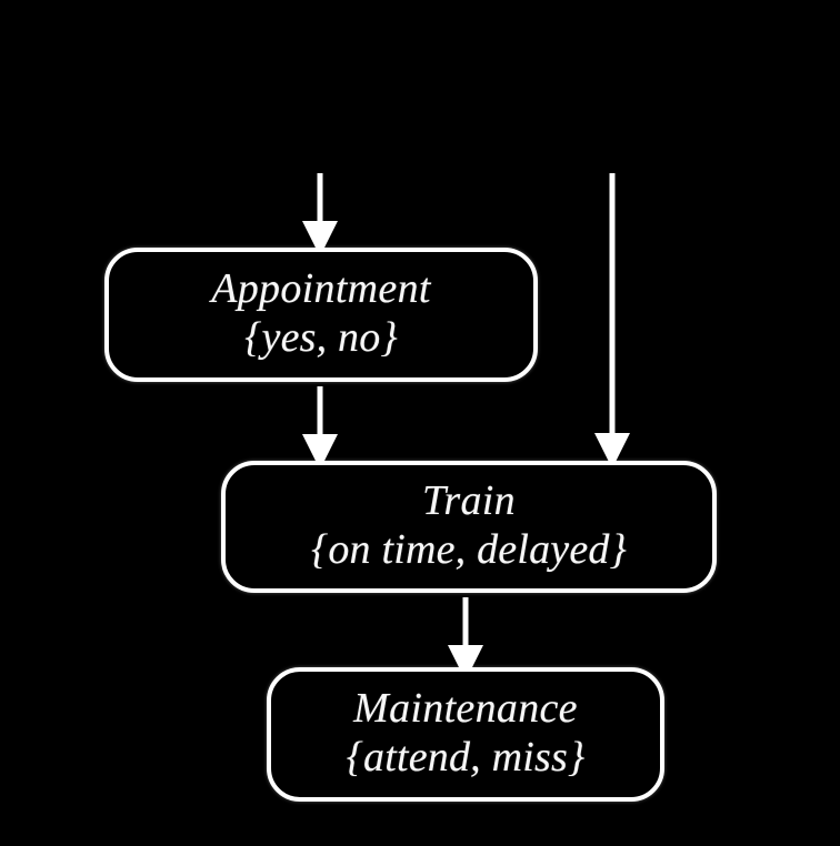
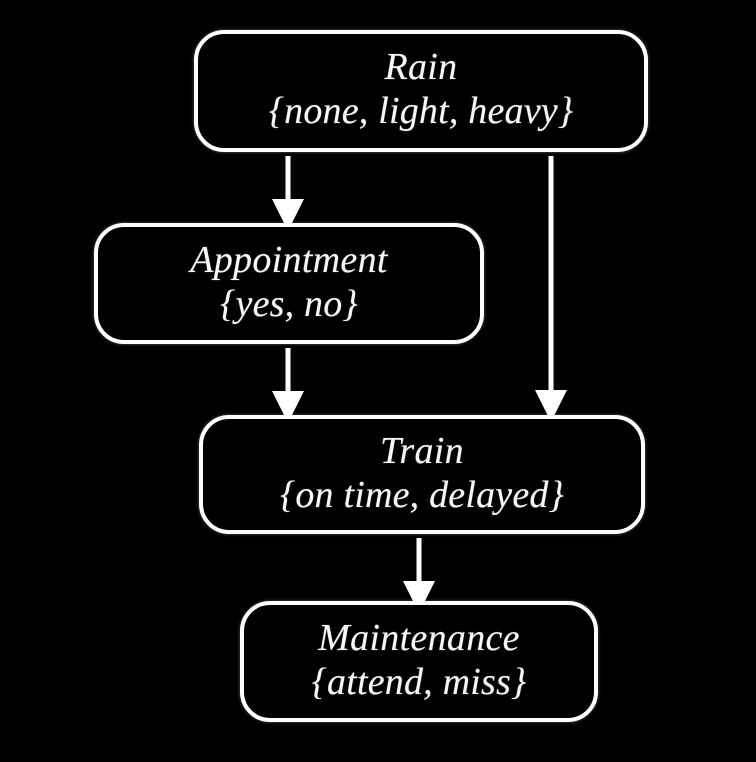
+ Rain
+ {none, light, heavy}
  Appointment
  {yes, no}
  Train
  {on time, delayed}
  Maintenance
  {attend, miss}
